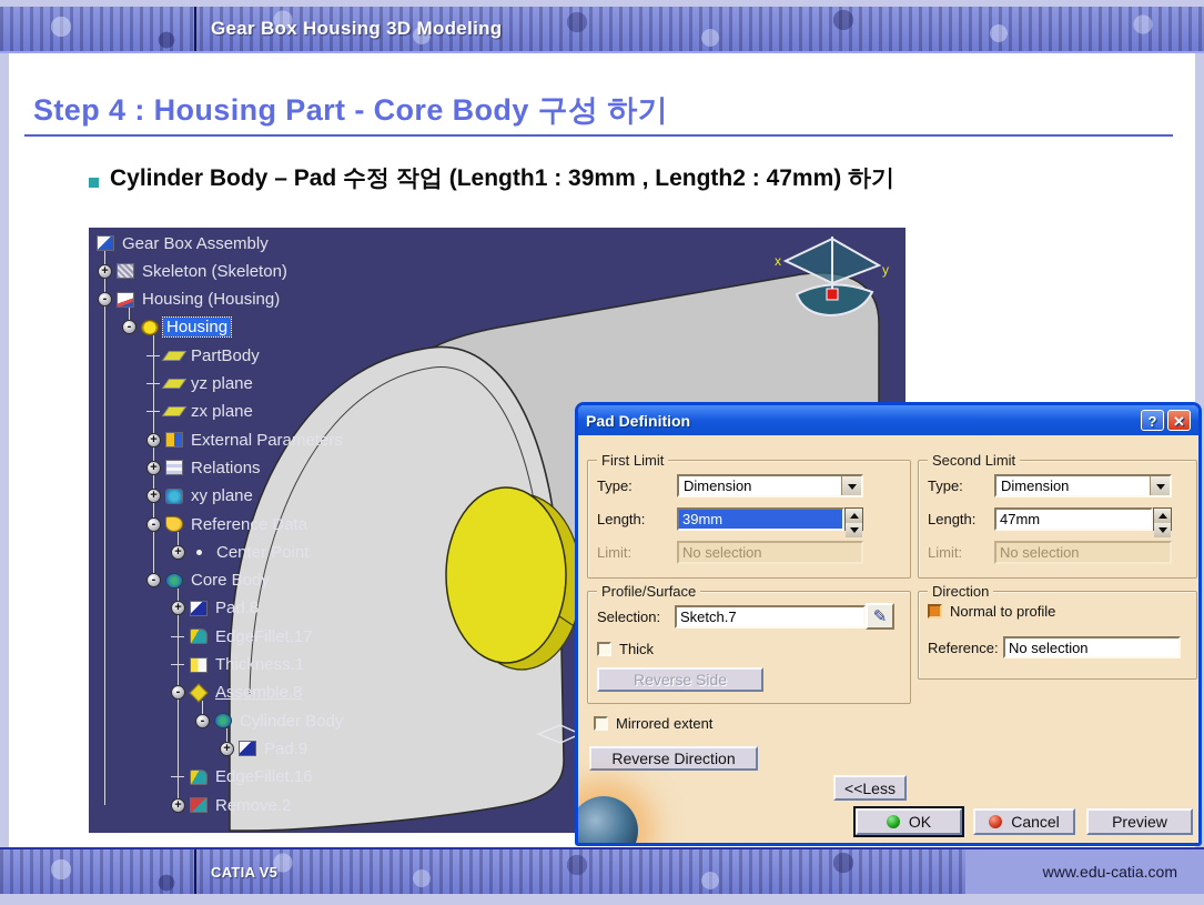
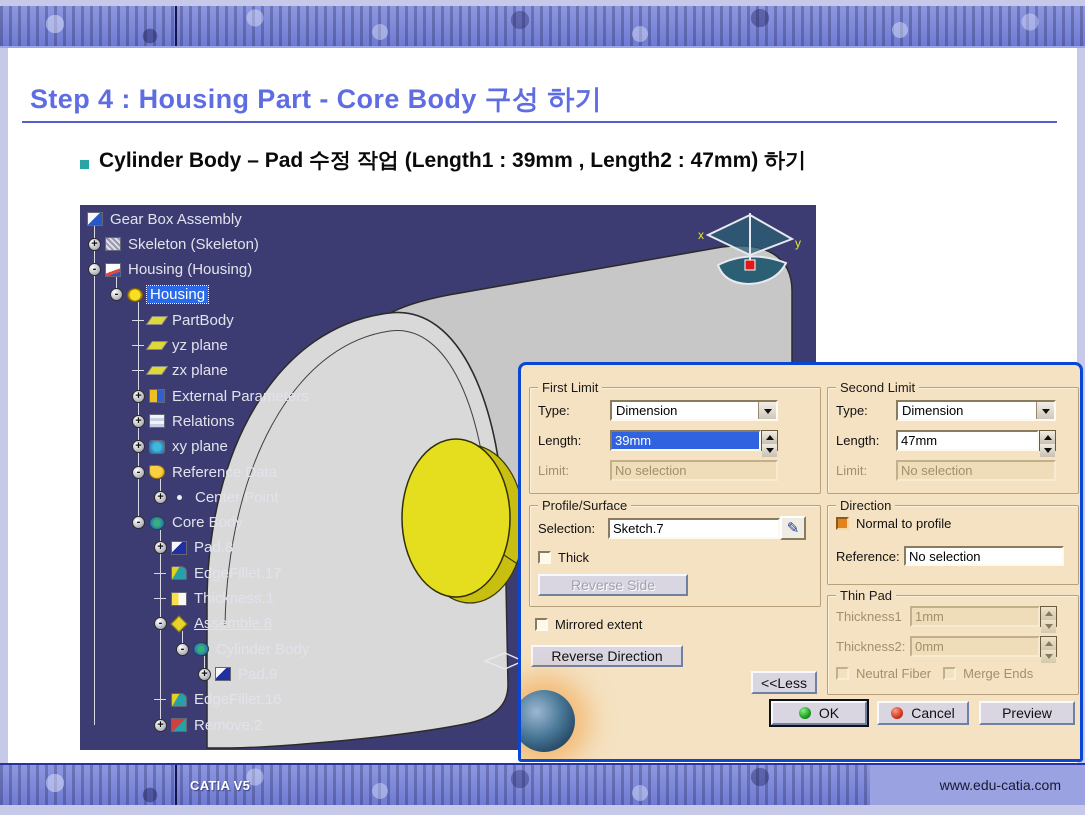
- Gear Box Housing 3D Modeling
  Step 4 : Housing Part - Core Body 구성 하기
  Cylinder Body – Pad 수정 작업 (Length1 : 39mm , Length2 : 47mm) 하기
  x
  y
  Gear Box Assembly
  +
  Skeleton (Skeleton)
  -
  Housing (Housing)
  -
  Housing
  PartBody
  yz plane
  zx plane
  +
  External Parameters
  +
  Relations
  +
  xy plane
  -
  Reference Data
  +
  Center Point
  -
  Core Body
  +
  Pad.8
  EdgeFillet.17
  Thickness.1
  -
  Assemble.8
  -
  +
  EdgeFillet.16
  +
  Remove.2
- Pad Definition
- ?
- ✕
  First Limit
  Type:
  Dimension
  Length:
  39mm
  Limit:
  No selection
  Second Limit
  Type:
  Dimension
  Length:
  47mm
  Limit:
  No selection
  Profile/Surface
  Selection:
  Sketch.7
  ✎
  Thick
  Reverse Side
  Mirrored extent
  Reverse Direction
  <<Less
  Direction
  Normal to profile
  Reference:
  No selection
+ Thin Pad
+ Thickness1
+ 1mm
+ Thickness2:
+ 0mm
+ Neutral Fiber
+ Merge Ends
  OK
  Cancel
  Preview
  CATIA V5
  www.edu-catia.com
